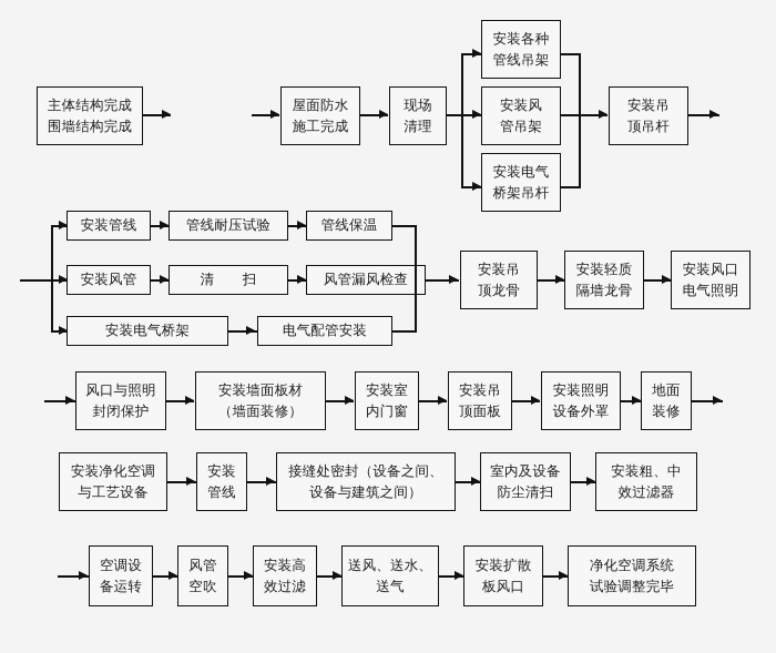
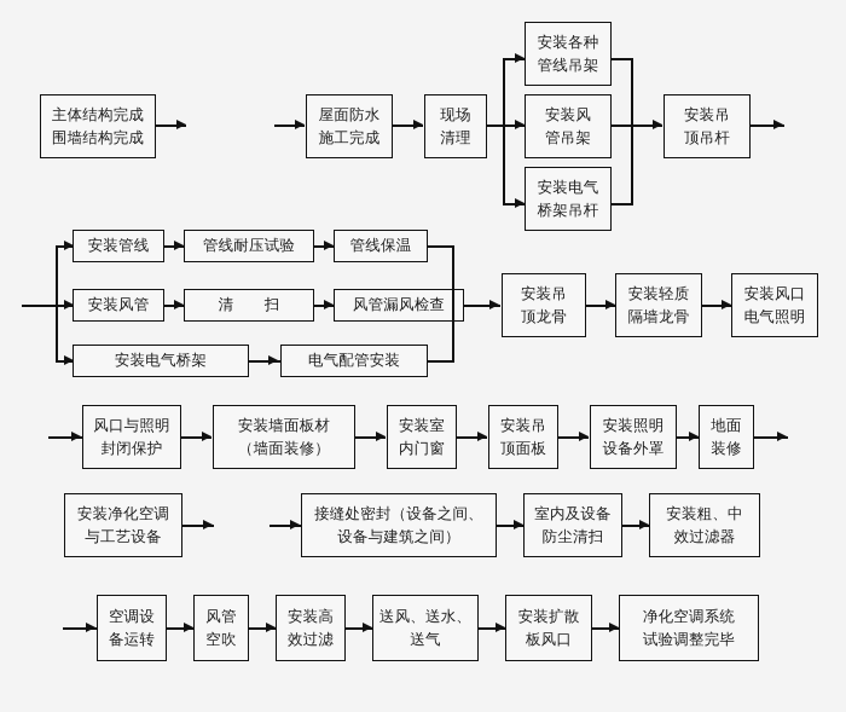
  主体结构完成
  围墙结构完成
  屋面防水
  施工完成
  现场
  清理
  安装各种
  管线吊架
  安装风
  管吊架
  安装电气
  桥架吊杆
  安装吊
  顶吊杆
  安装管线
  管线耐压试验
  管线保温
  安装风管
  清 扫
  风管漏风检查
  安装电气桥架
  电气配管安装
  安装吊
  顶龙骨
  安装轻质
  隔墙龙骨
  安装风口
  电气照明
  风口与照明
  封闭保护
  安装墙面板材
  （墙面装修）
  安装室
  内门窗
  安装吊
  顶面板
  安装照明
  设备外罩
  地面
  装修
  安装净化空调
  与工艺设备
- 安装
- 管线
  接缝处密封（设备之间、
  设备与建筑之间）
  室内及设备
  防尘清扫
  安装粗、中
  效过滤器
  空调设
  备运转
  风管
  空吹
  安装高
  效过滤
  送风、送水、
  送气
  安装扩散
  板风口
  净化空调系统
  试验调整完毕
